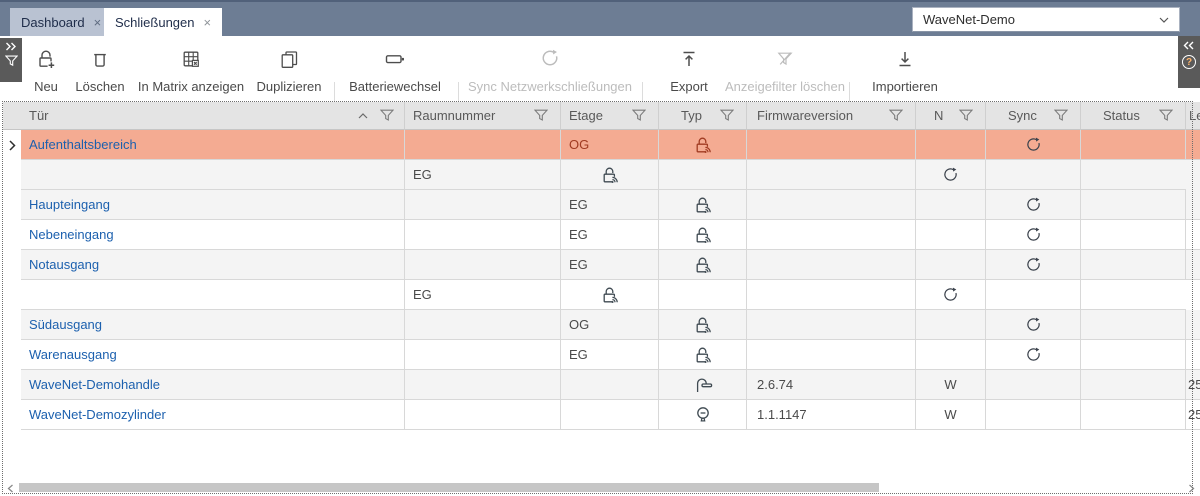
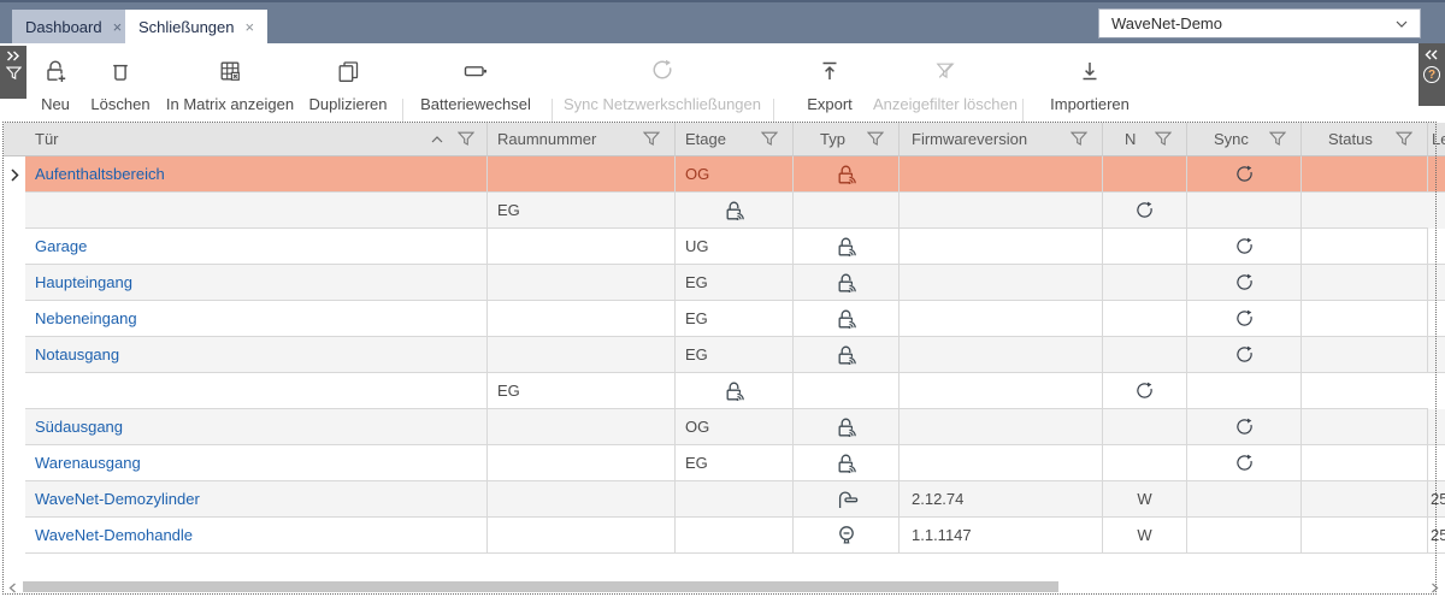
  Dashboard
  ×
  Schließungen
  ×
  WaveNet-Demo
  Neu
  Löschen
  In Matrix anzeigen
  Duplizieren
  Batteriewechsel
  Sync Netzwerkschließungen
  Export
  Anzeigefilter löschen
  Importieren
  ?
  Tür
  Raumnummer
  Etage
  Typ
  Firmwareversion
  N
  Sync
  Status
  Aufenthaltsbereich
  OG
  EG
+ Garage
+ UG
  Haupteingang
  EG
  Nebeneingang
  EG
  Notausgang
  EG
  EG
  Südausgang
  OG
  Warenausgang
  EG
- WaveNet-Demohandle
+ WaveNet-Demozylinder
- 2.6.74
+ 2.12.74
  W
  25
- WaveNet-Demozylinder
+ WaveNet-Demohandle
  1.1.1147
  W
  25
